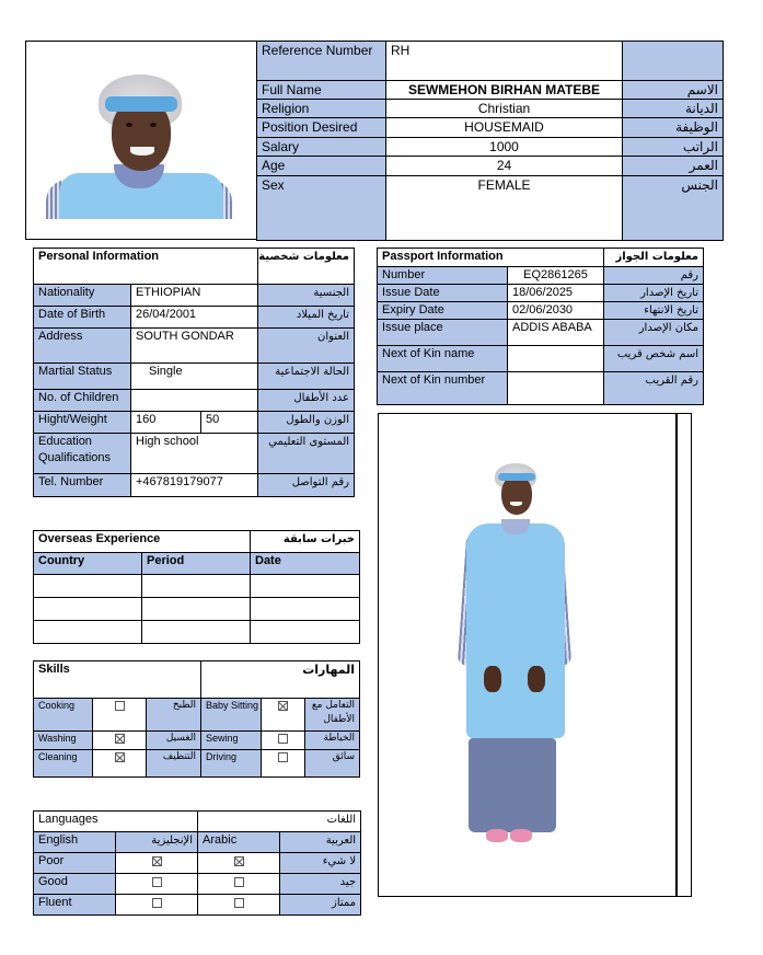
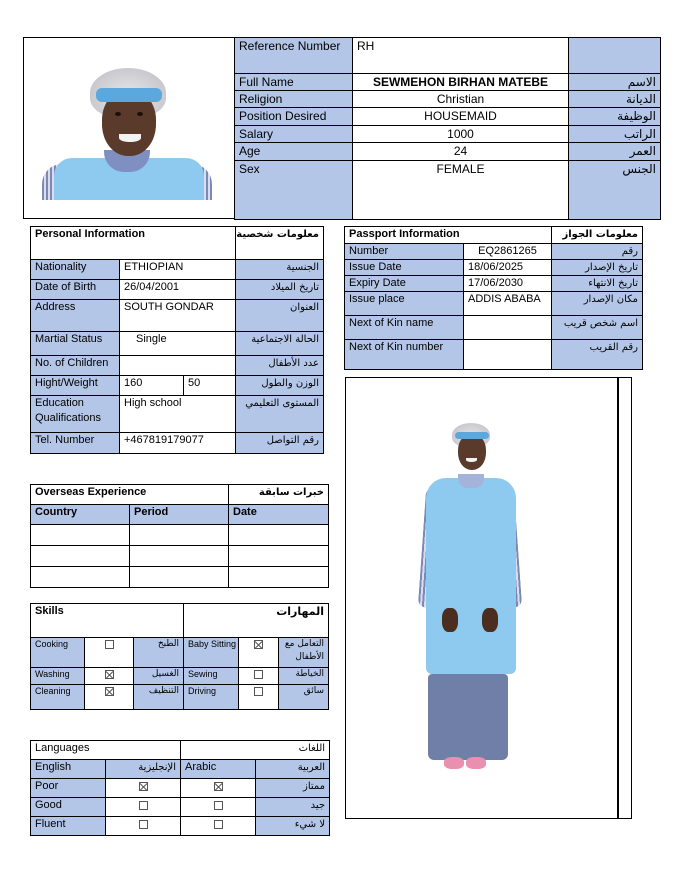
  Reference Number	RH
  Full Name	SEWMEHON BIRHAN MATEBE	الاسم
  Religion	Christian	الديانة
  Position Desired	HOUSEMAID	الوظيفة
  Salary	1000	الراتب
  Age	24	العمر
  Sex	FEMALE	الجنس
  Personal Information	معلومات شخصية
  Nationality	ETHIOPIAN	الجنسية
  Date of Birth	26/04/2001	تاريخ الميلاد
  Address	SOUTH GONDAR	العنوان
  Martial Status	Single	الحالة الاجتماعية
  No. of Children		عدد الأطفال
  Hight/Weight	160	50	الوزن والطول
  Education Qualifications	High school	المستوى التعليمي
  Tel. Number	+467819179077	رقم التواصل
  Passport Information	معلومات الجواز
  Number	EQ2861265	رقم
  Issue Date	18/06/2025	تاريخ الإصدار
- Expiry Date	02/06/2030	تاريخ الانتهاء
+ Expiry Date	17/06/2030	تاريخ الانتهاء
  Issue place	ADDIS ABABA	مكان الإصدار
  Next of Kin name		اسم شخص قريب
  Next of Kin number		رقم القريب
  Overseas Experience	خبرات سابقة
  Country	Period	Date
  Skills	المهارات
  Cooking		الطبخ	Baby Sitting		التعامل مع الأطفال
  Washing		الغسيل	Sewing		الخياطة
  Cleaning		التنظيف	Driving		سائق
  Languages	اللغات
  English	الإنجليزية	Arabic	العربية
- Poor			لا شيء
+ Poor			ممتاز
  Good			جيد
- Fluent			ممتاز
+ Fluent			لا شيء
